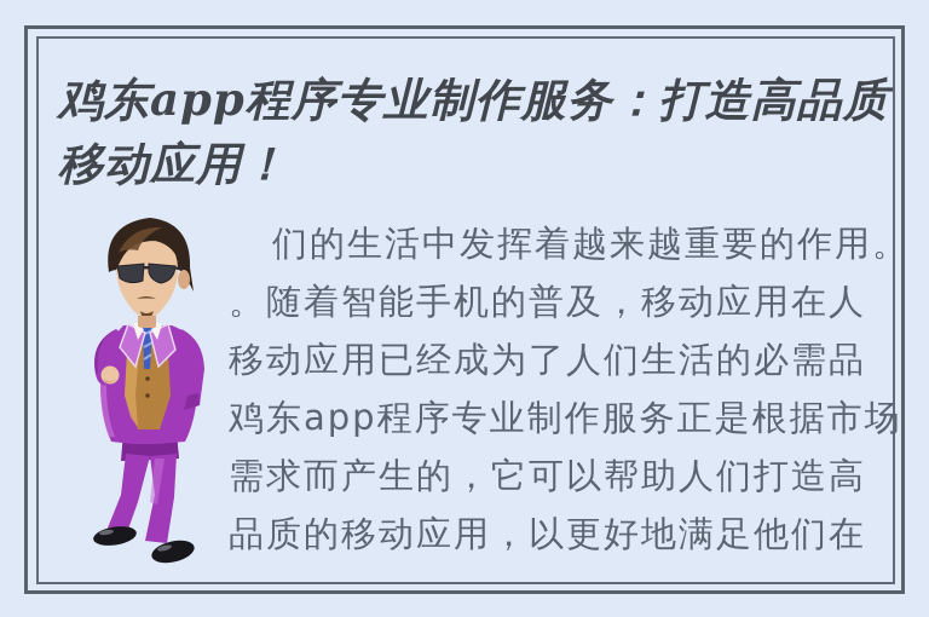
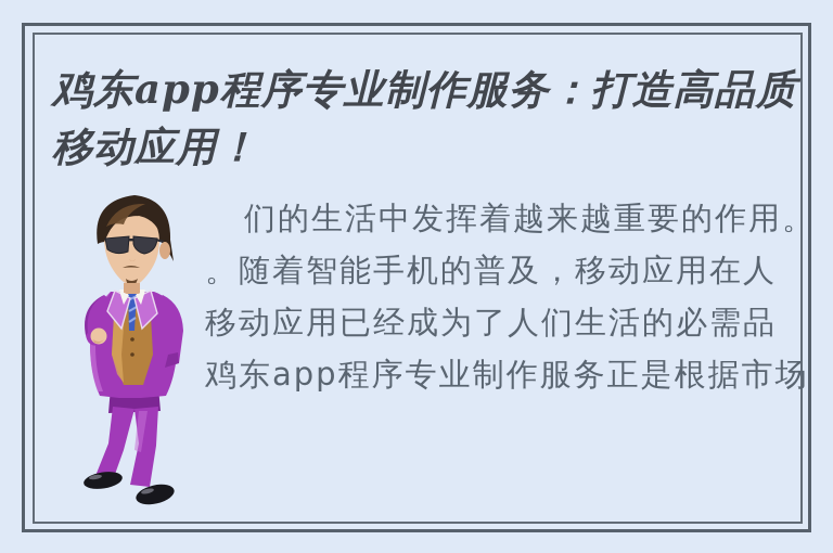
  鸡东app程序专业制作服务：打造高品质
  移动应用！
  们的生活中发挥着越来越重要的作用。
  。随着智能手机的普及，移动应用在人
  移动应用已经成为了人们生活的必需品
  鸡东app程序专业制作服务正是根据市场
- 需求而产生的，它可以帮助人们打造高
- 品质的移动应用，以更好地满足他们在
